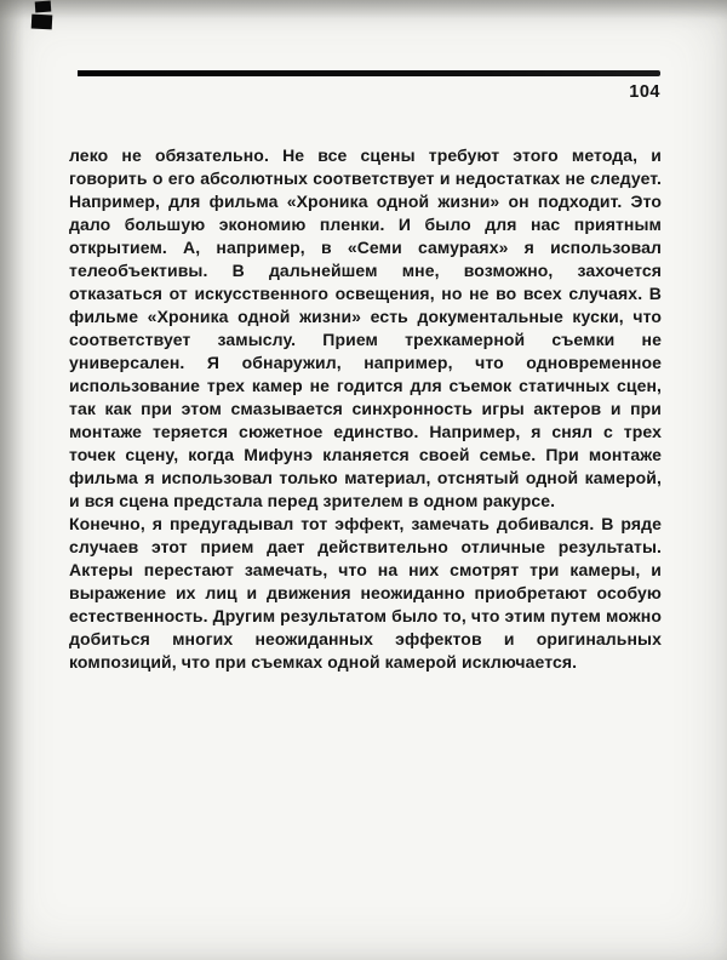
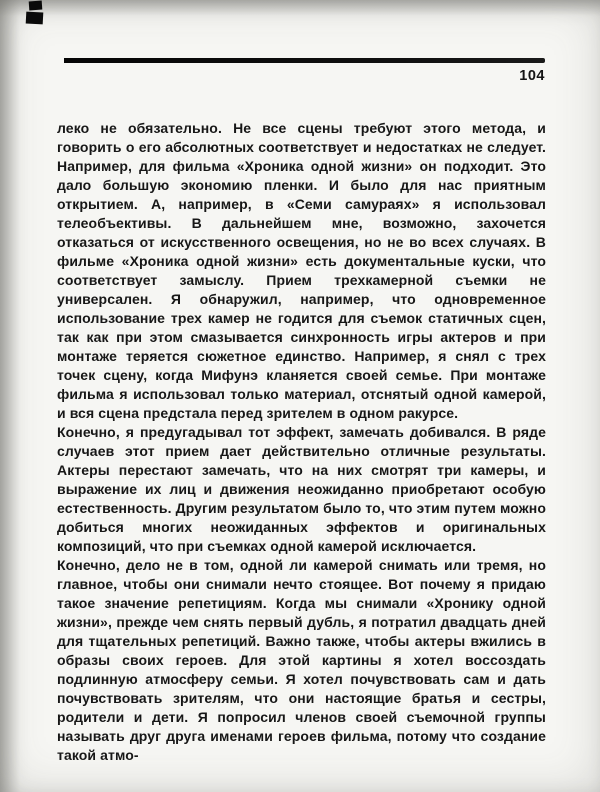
  104
  леко не обязательно. Не все сцены требуют этого метода, и говорить о его абсолютных соответствует и недостатках не следует. Например, для фильма «Хроника одной жизни» он подходит. Это дало большую экономию пленки. И было для нас приятным открытием. А, например, в «Семи самураях» я использовал телеобъективы. В дальнейшем мне, возможно, захочется отказаться от искусственного освещения, но не во всех случаях. В фильме «Хроника одной жизни» есть документальные куски, что соответствует замыслу. Прием трехкамерной съемки не универсален. Я обнаружил, например, что одновременное использование трех камер не годится для съемок статичных сцен, так как при этом смазывается синхронность игры актеров и при монтаже теряется сюжетное единство. Например, я снял с трех точек сцену, когда Мифунэ кланяется своей семье. При монтаже фильма я использовал только материал, отснятый одной камерой, и вся сцена предстала перед зрителем в одном ракурсе.
  Конечно, я предугадывал тот эффект, замечать добивался. В ряде случаев этот прием дает действительно отличные результаты. Актеры перестают замечать, что на них смотрят три камеры, и выражение их лиц и движения неожиданно приобретают особую естественность. Другим результатом было то, что этим путем можно добиться многих неожиданных эффектов и оригинальных композиций, что при съемках одной камерой исключается.
+ Конечно, дело не в том, одной ли камерой снимать или тремя, но главное, чтобы они снимали нечто стоящее. Вот почему я придаю такое значение репетициям. Когда мы снимали «Хронику одной жизни», прежде чем снять первый дубль, я потратил двадцать дней для тщательных репетиций. Важно также, чтобы актеры вжились в образы своих героев. Для этой картины я хотел воссоздать подлинную атмосферу семьи. Я хотел почувствовать сам и дать почувствовать зрителям, что они настоящие братья и сестры, родители и дети. Я попросил членов своей съемочной группы называть друг друга именами героев фильма, потому что создание такой атмо-
